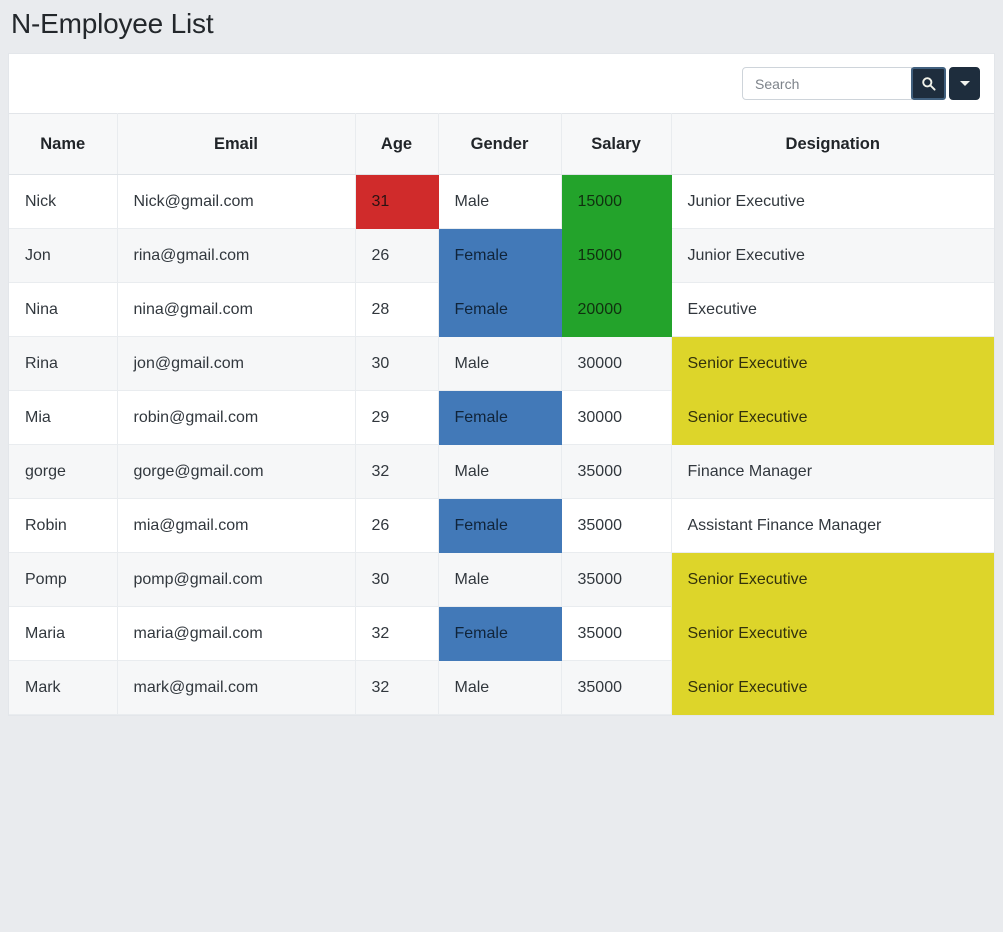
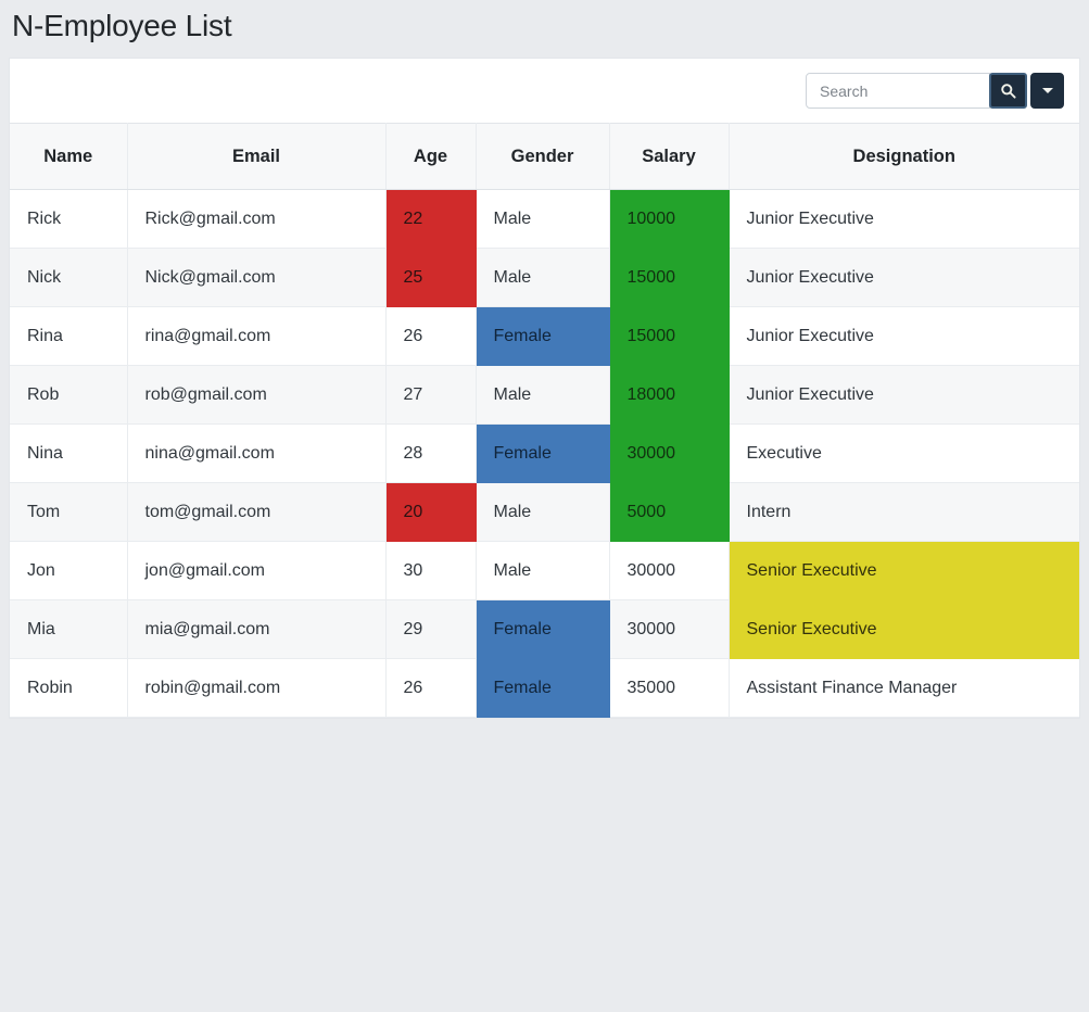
  N-Employee List
  Search
  Name	Email	Age	Gender	Salary	Designation
+ Rick	Rick@gmail.com	22	Male	10000	Junior Executive
- Nick	Nick@gmail.com	31	Male	15000	Junior Executive
+ Nick	Nick@gmail.com	25	Male	15000	Junior Executive
- Jon	rina@gmail.com	26	Female	15000	Junior Executive
+ Rina	rina@gmail.com	26	Female	15000	Junior Executive
+ Rob	rob@gmail.com	27	Male	18000	Junior Executive
- Nina	nina@gmail.com	28	Female	20000	Executive
+ Nina	nina@gmail.com	28	Female	30000	Executive
+ Tom	tom@gmail.com	20	Male	5000	Intern
- Rina	jon@gmail.com	30	Male	30000	Senior Executive
+ Jon	jon@gmail.com	30	Male	30000	Senior Executive
- Mia	robin@gmail.com	29	Female	30000	Senior Executive
+ Mia	mia@gmail.com	29	Female	30000	Senior Executive
- gorge	gorge@gmail.com	32	Male	35000	Finance Manager
- Robin	mia@gmail.com	26	Female	35000	Assistant Finance Manager
+ Robin	robin@gmail.com	26	Female	35000	Assistant Finance Manager
- Pomp	pomp@gmail.com	30	Male	35000	Senior Executive
- Maria	maria@gmail.com	32	Female	35000	Senior Executive
- Mark	mark@gmail.com	32	Male	35000	Senior Executive
